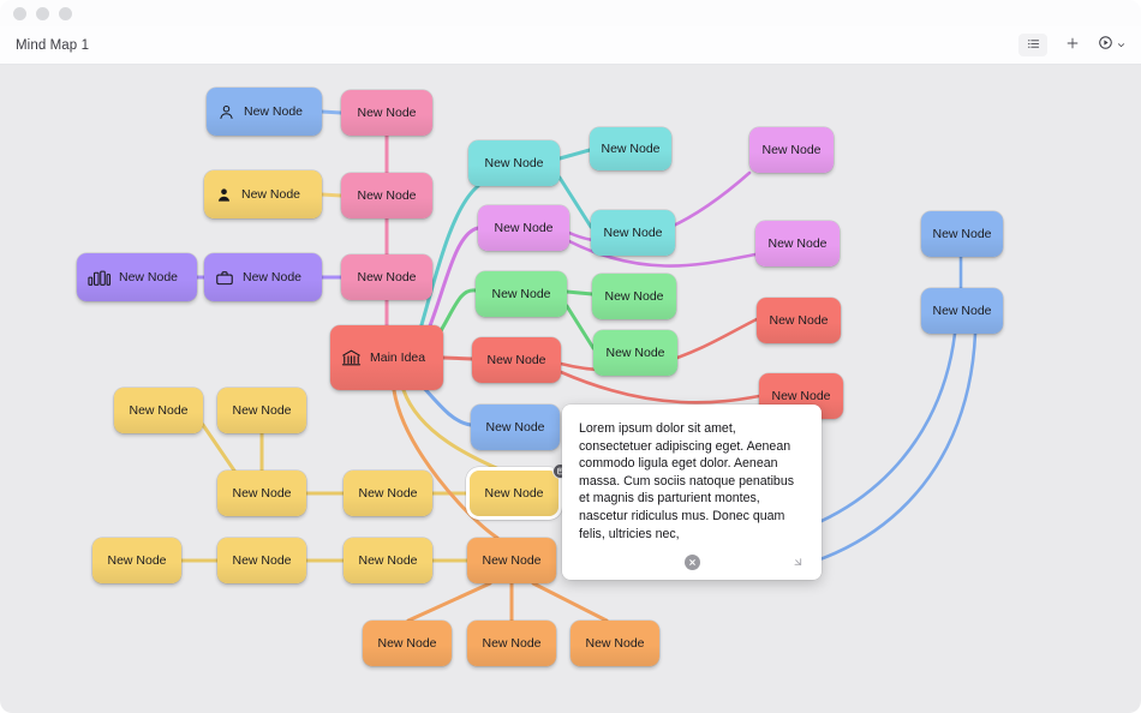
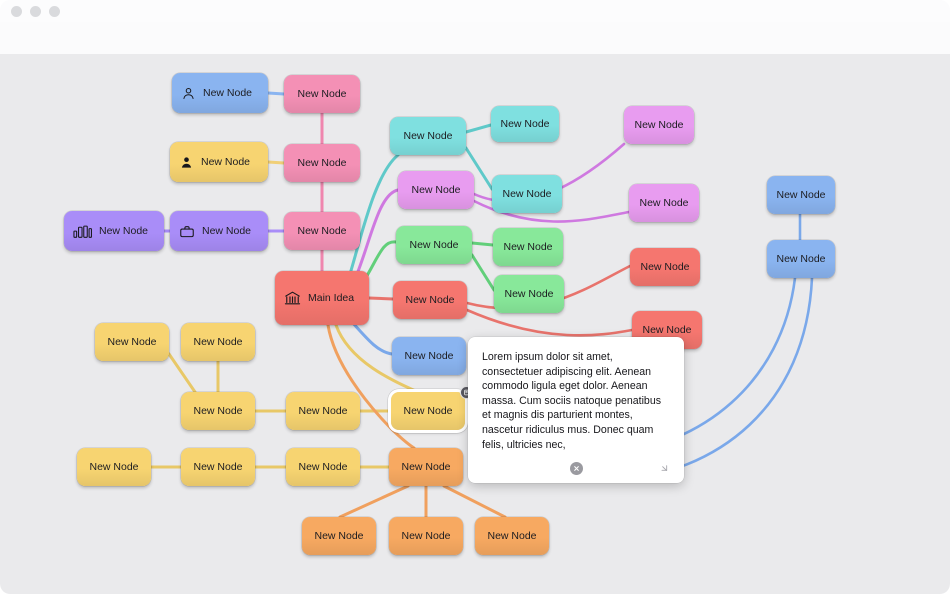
- Mind Map 1
  New Node
  New Node
  New Node
  New Node
  New Node
  New Node
  New Node
  Main Idea
  New Node
  New Node
  New Node
  New Node
  New Node
  New Node
  New Node
  New Node
  New Node
  New Node
  New Node
  New Node
  New Node
  New Node
  New Node
  New Node
  New Node
  New Node
  New Node
  New Node
  New Node
  New Node
  New Node
  New Node
  New Node
  New Node
  New Node
- Lorem ipsum dolor sit amet, consectetuer adipiscing eget. Aenean commodo ligula eget dolor. Aenean massa. Cum sociis natoque penatibus et magnis dis parturient montes, nascetur ridiculus mus. Donec quam felis, ultricies nec,
+ Lorem ipsum dolor sit amet, consectetuer adipiscing elit. Aenean commodo ligula eget dolor. Aenean massa. Cum sociis natoque penatibus et magnis dis parturient montes, nascetur ridiculus mus. Donec quam felis, ultricies nec,
